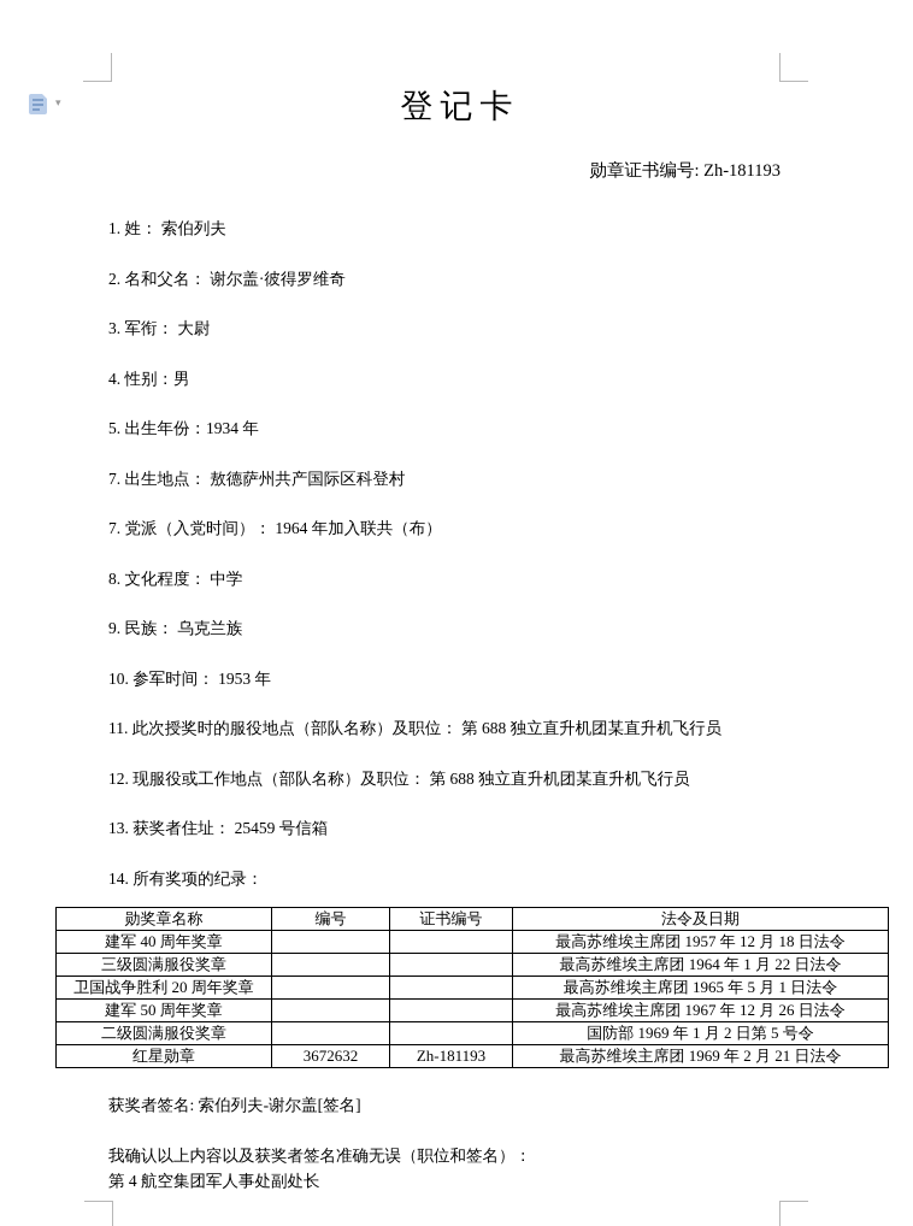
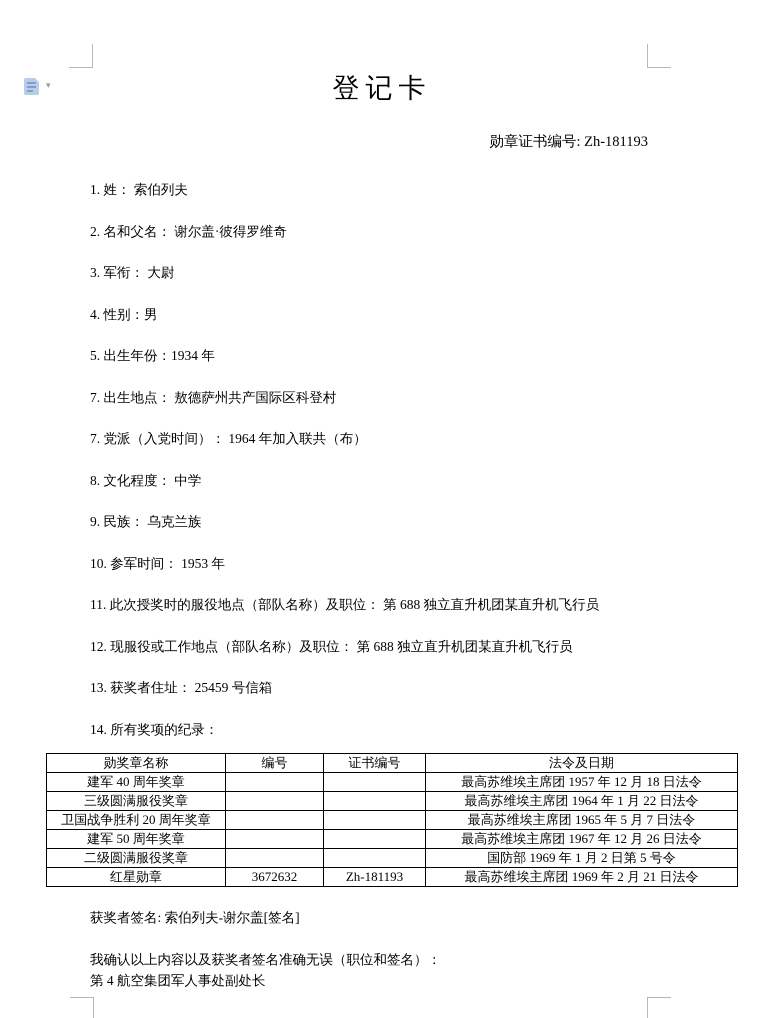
  ▾
  登记卡
  勋章证书编号: Zh-181193
  1. 姓： 索伯列夫
  2. 名和父名： 谢尔盖·彼得罗维奇
  3. 军衔： 大尉
  4. 性别：男
  5. 出生年份：1934 年
  7. 出生地点： 敖德萨州共产国际区科登村
  7. 党派（入党时间）： 1964 年加入联共（布）
  8. 文化程度： 中学
  9. 民族： 乌克兰族
  10. 参军时间： 1953 年
  11. 此次授奖时的服役地点（部队名称）及职位： 第 688 独立直升机团某直升机飞行员
  12. 现服役或工作地点（部队名称）及职位： 第 688 独立直升机团某直升机飞行员
  13. 获奖者住址： 25459 号信箱
  14. 所有奖项的纪录：
  勋奖章名称	编号	证书编号	法令及日期
  建军 40 周年奖章			最高苏维埃主席团 1957 年 12 月 18 日法令
  三级圆满服役奖章			最高苏维埃主席团 1964 年 1 月 22 日法令
- 卫国战争胜利 20 周年奖章			最高苏维埃主席团 1965 年 5 月 1 日法令
+ 卫国战争胜利 20 周年奖章			最高苏维埃主席团 1965 年 5 月 7 日法令
  建军 50 周年奖章			最高苏维埃主席团 1967 年 12 月 26 日法令
  二级圆满服役奖章			国防部 1969 年 1 月 2 日第 5 号令
  红星勋章	3672632	Zh-181193	最高苏维埃主席团 1969 年 2 月 21 日法令
  获奖者签名: 索伯列夫-谢尔盖[签名]
  我确认以上内容以及获奖者签名准确无误（职位和签名）：
  第 4 航空集团军人事处副处长
